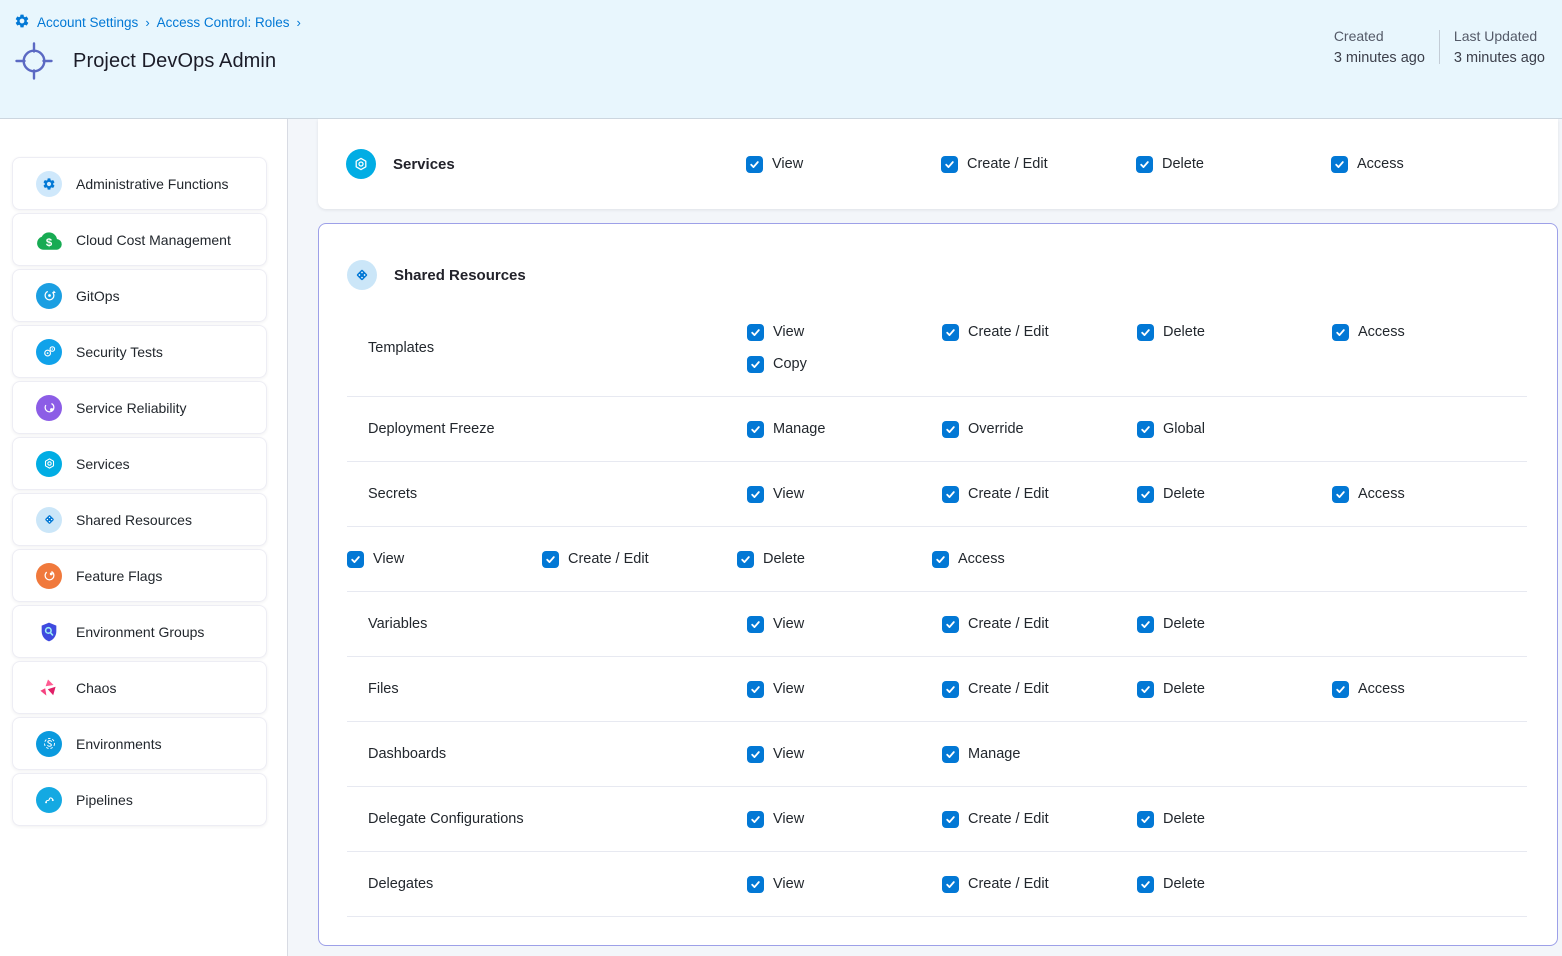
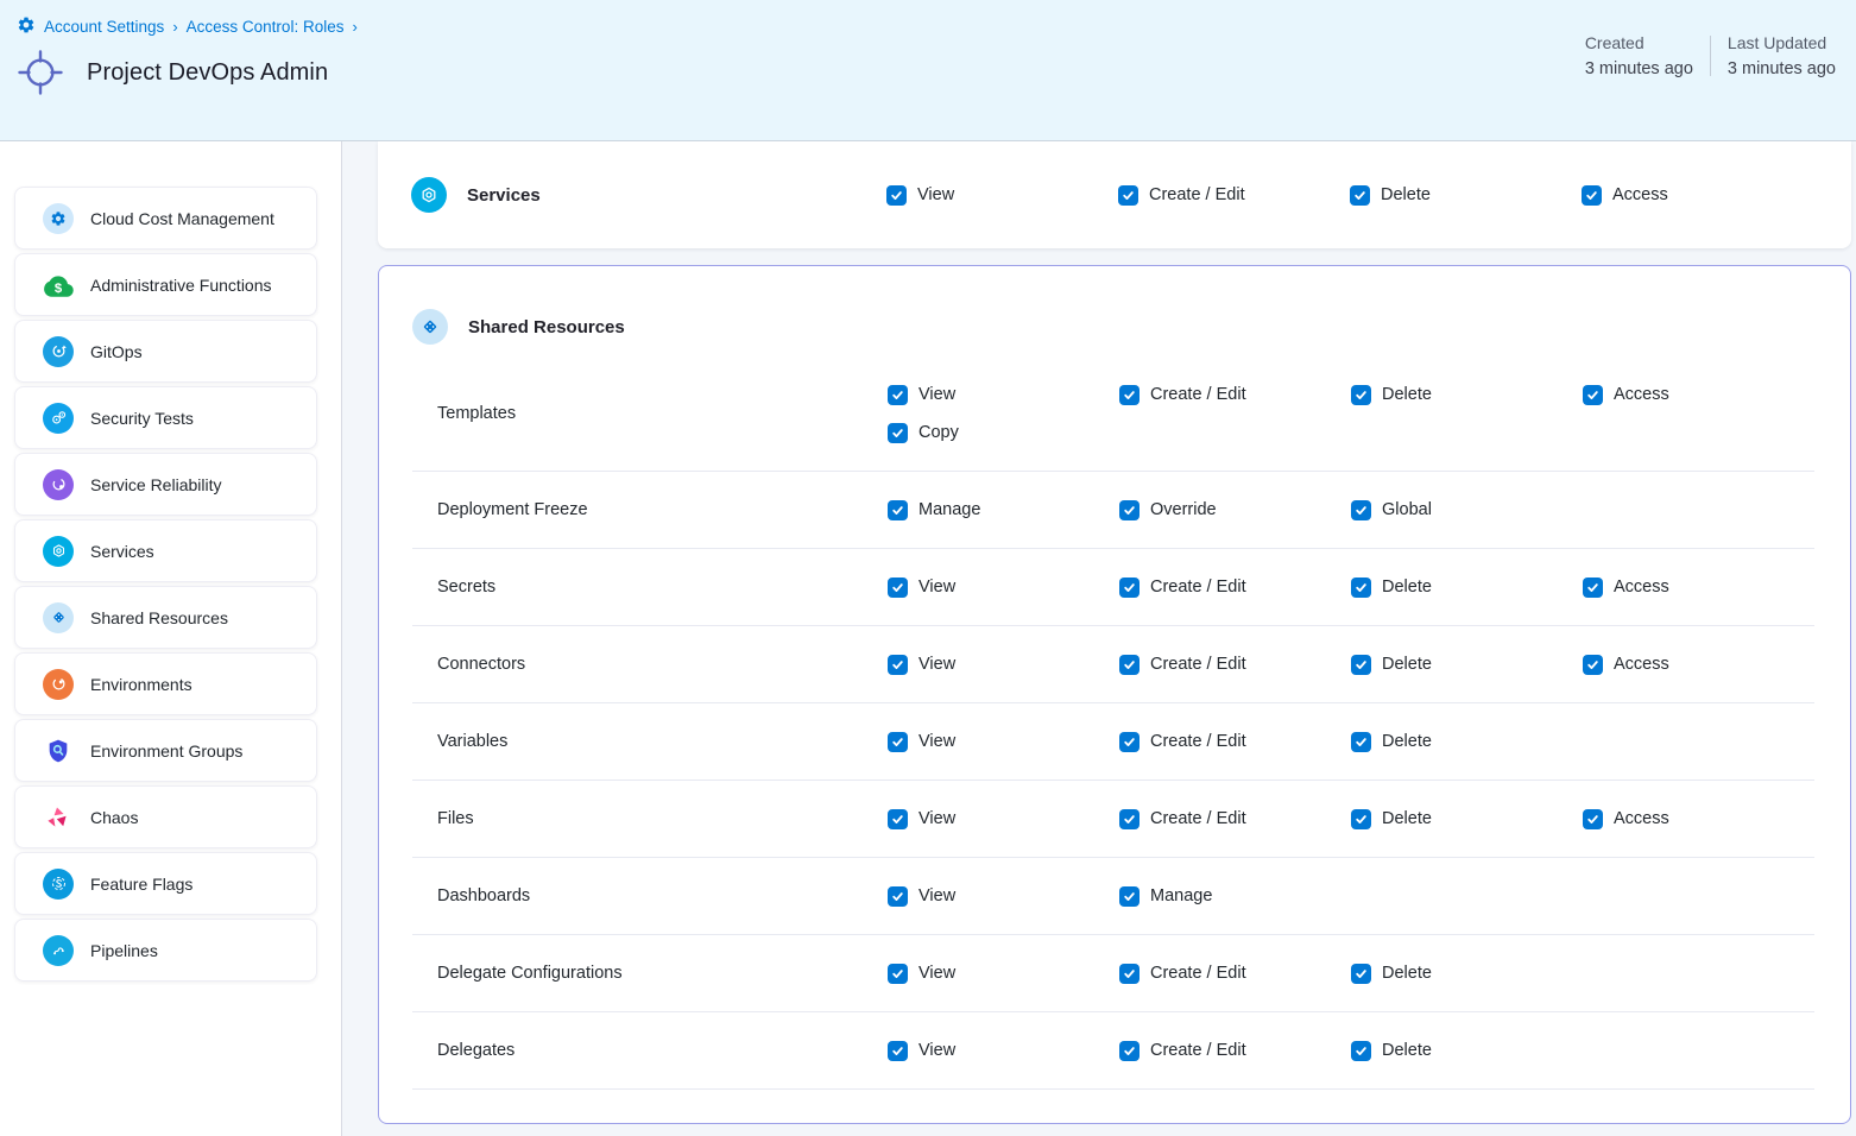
  Account Settings
  ›
  Access Control: Roles
  ›
  Project DevOps Admin
  Created
  3 minutes ago
  Last Updated
  3 minutes ago
- Administrative Functions
+ Cloud Cost Management
  $
- Cloud Cost Management
+ Administrative Functions
  GitOps
  Security Tests
  Service Reliability
  Services
  Shared Resources
- Feature Flags
+ Environments
  Environment Groups
  Chaos
- Environments
+ Feature Flags
  Pipelines
  Services
  View
  Create / Edit
  Delete
  Access
  Shared Resources
  Templates
  View
  Copy
  Create / Edit
  Delete
  Access
  Deployment Freeze
  Manage
  Override
  Global
  Secrets
  View
  Create / Edit
  Delete
  Access
+ Connectors
  View
  Create / Edit
  Delete
  Access
  Variables
  View
  Create / Edit
  Delete
  Files
  View
  Create / Edit
  Delete
  Access
  Dashboards
  View
  Manage
  Delegate Configurations
  View
  Create / Edit
  Delete
  Delegates
  View
  Create / Edit
  Delete
